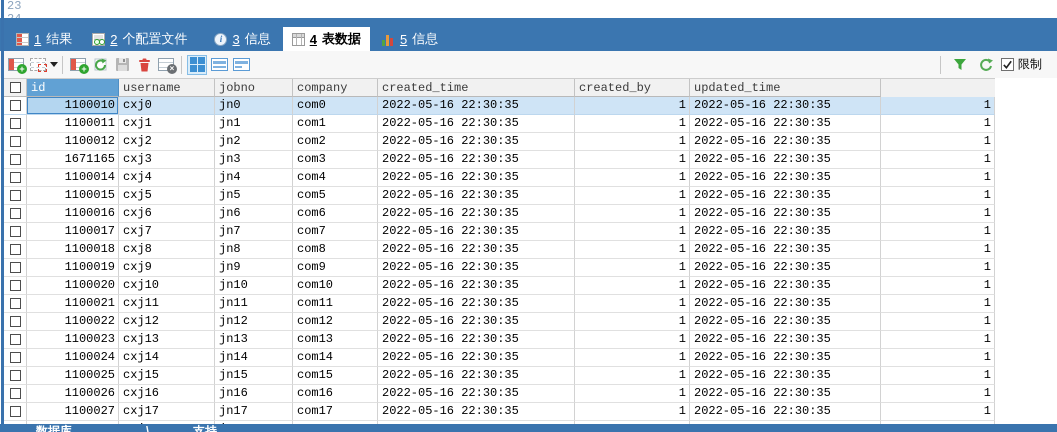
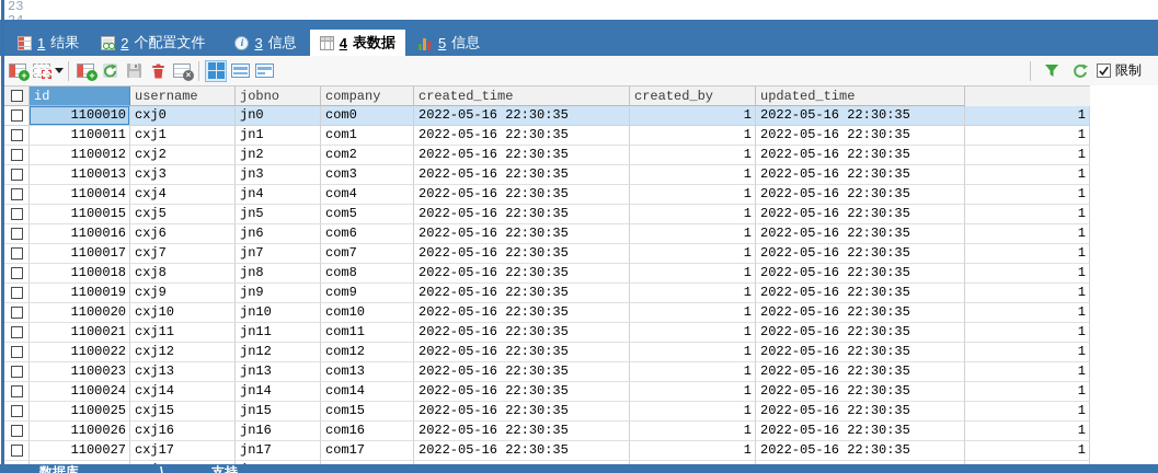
  23
  1
  结果
  2
  个配置文件
  i
  3
  信息
  4
  表数据
  5
  信息
  +
  +
  ×
  限制
  id
  username
  jobno
  company
  created_time
  created_by
  updated_time
  1100010
  cxj0
  jn0
  com0
  2022-05-16 22:30:35
  1
  2022-05-16 22:30:35
  1
  1100011
  cxj1
  jn1
  com1
  2022-05-16 22:30:35
  1
  2022-05-16 22:30:35
  1
  1100012
  cxj2
  jn2
  com2
  2022-05-16 22:30:35
  1
  2022-05-16 22:30:35
  1
- 1671165
+ 1100013
  cxj3
  jn3
  com3
  2022-05-16 22:30:35
  1
  2022-05-16 22:30:35
  1
  1100014
  cxj4
  jn4
  com4
  2022-05-16 22:30:35
  1
  2022-05-16 22:30:35
  1
  1100015
  cxj5
  jn5
  com5
  2022-05-16 22:30:35
  1
  2022-05-16 22:30:35
  1
  1100016
  cxj6
  jn6
  com6
  2022-05-16 22:30:35
  1
  2022-05-16 22:30:35
  1
  1100017
  cxj7
  jn7
  com7
  2022-05-16 22:30:35
  1
  2022-05-16 22:30:35
  1
  1100018
  cxj8
  jn8
  com8
  2022-05-16 22:30:35
  1
  2022-05-16 22:30:35
  1
  1100019
  cxj9
  jn9
  com9
  2022-05-16 22:30:35
  1
  2022-05-16 22:30:35
  1
  1100020
  cxj10
  jn10
  com10
  2022-05-16 22:30:35
  1
  2022-05-16 22:30:35
  1
  1100021
  cxj11
  jn11
  com11
  2022-05-16 22:30:35
  1
  2022-05-16 22:30:35
  1
  1100022
  cxj12
  jn12
  com12
  2022-05-16 22:30:35
  1
  2022-05-16 22:30:35
  1
  1100023
  cxj13
  jn13
  com13
  2022-05-16 22:30:35
  1
  2022-05-16 22:30:35
  1
  1100024
  cxj14
  jn14
  com14
  2022-05-16 22:30:35
  1
  2022-05-16 22:30:35
  1
  1100025
  cxj15
  jn15
  com15
  2022-05-16 22:30:35
  1
  2022-05-16 22:30:35
  1
  1100026
  cxj16
  jn16
  com16
  2022-05-16 22:30:35
  1
  2022-05-16 22:30:35
  1
  1100027
  cxj17
  jn17
  com17
  2022-05-16 22:30:35
  1
  2022-05-16 22:30:35
  1
  数据库
  \
  支持
